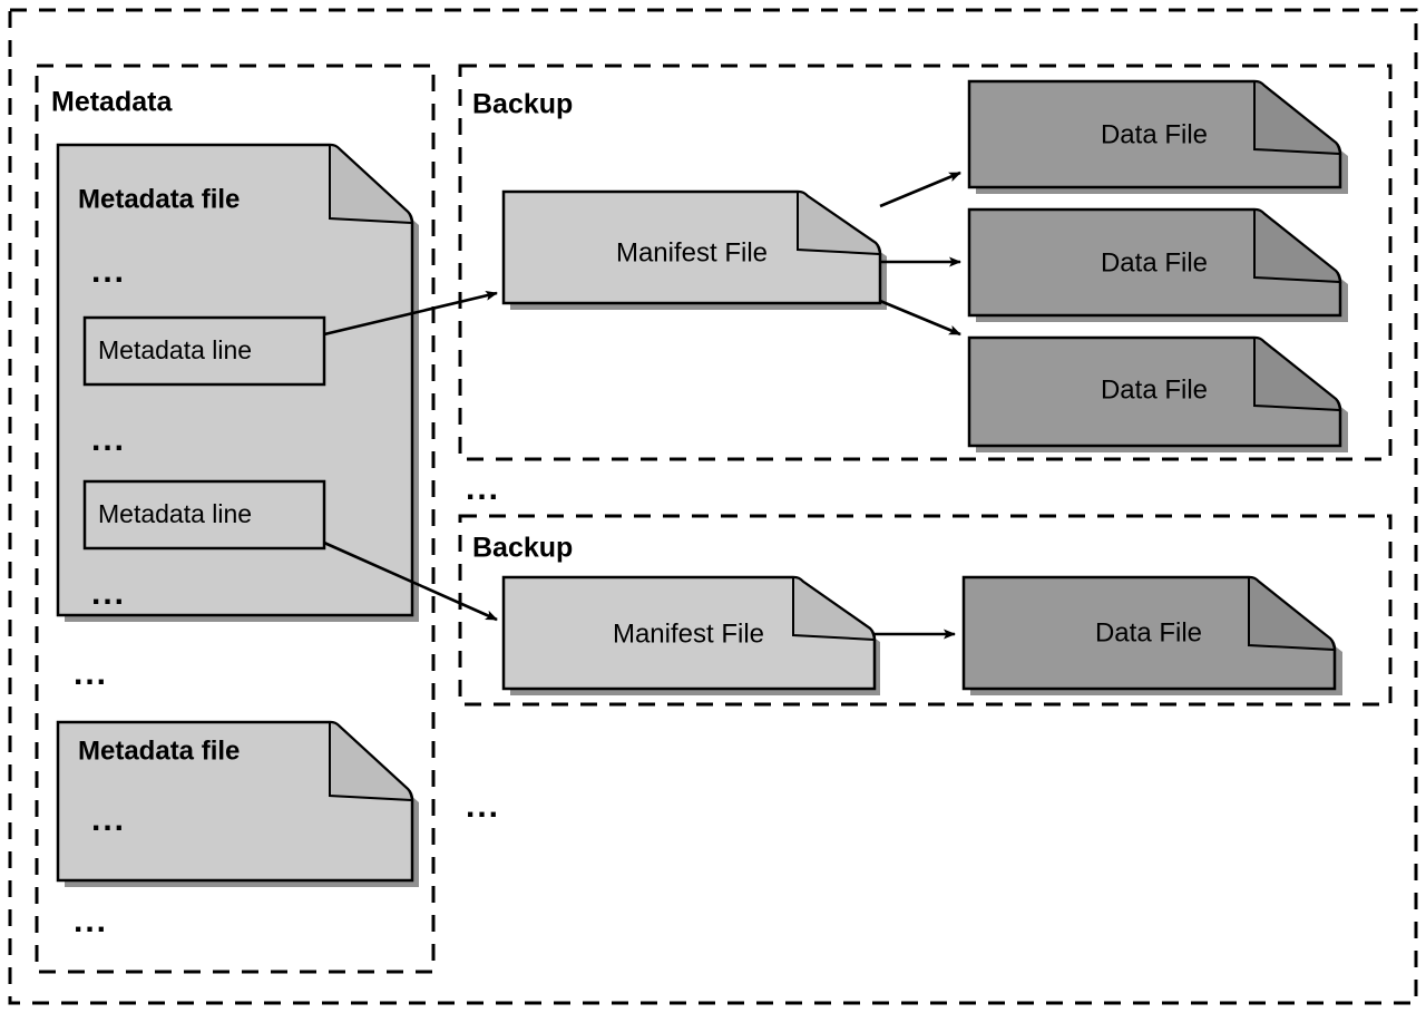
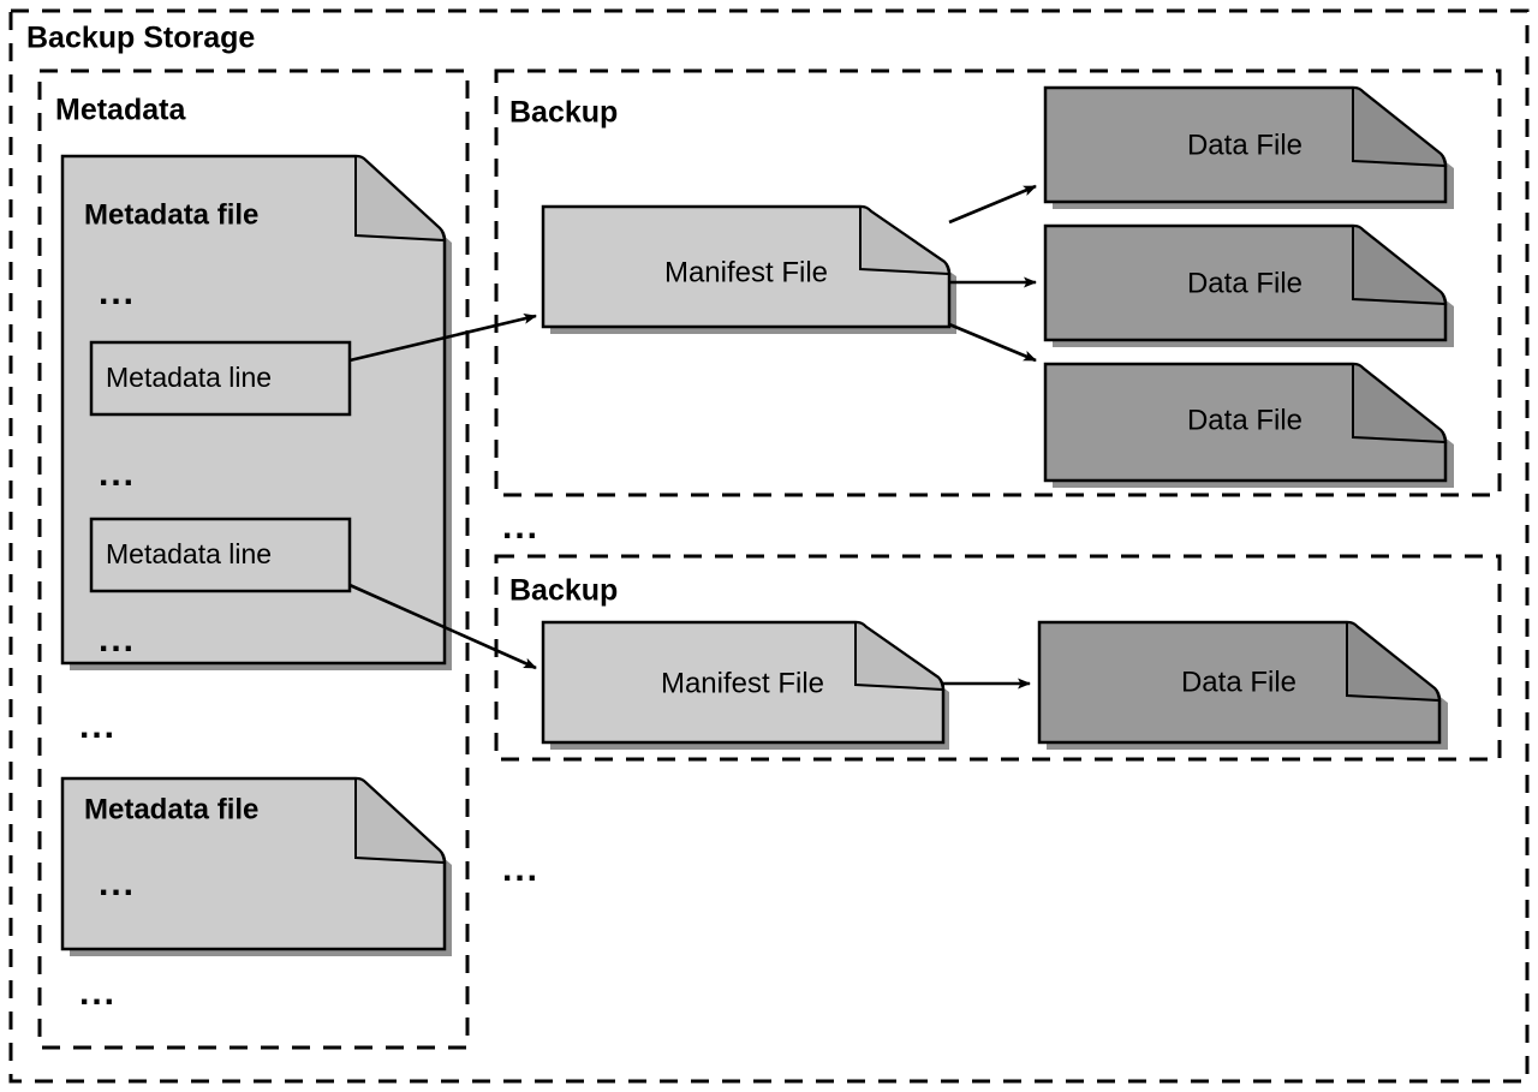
+ Backup Storage
  Metadata
  Metadata file
  ...
  Metadata line
  ...
  Metadata line
  ...
  ...
  Metadata file
  ...
  ...
  Backup
  Manifest File
  Data File
  Data File
  Data File
  ...
  Backup
  Manifest File
  Data File
  ...
